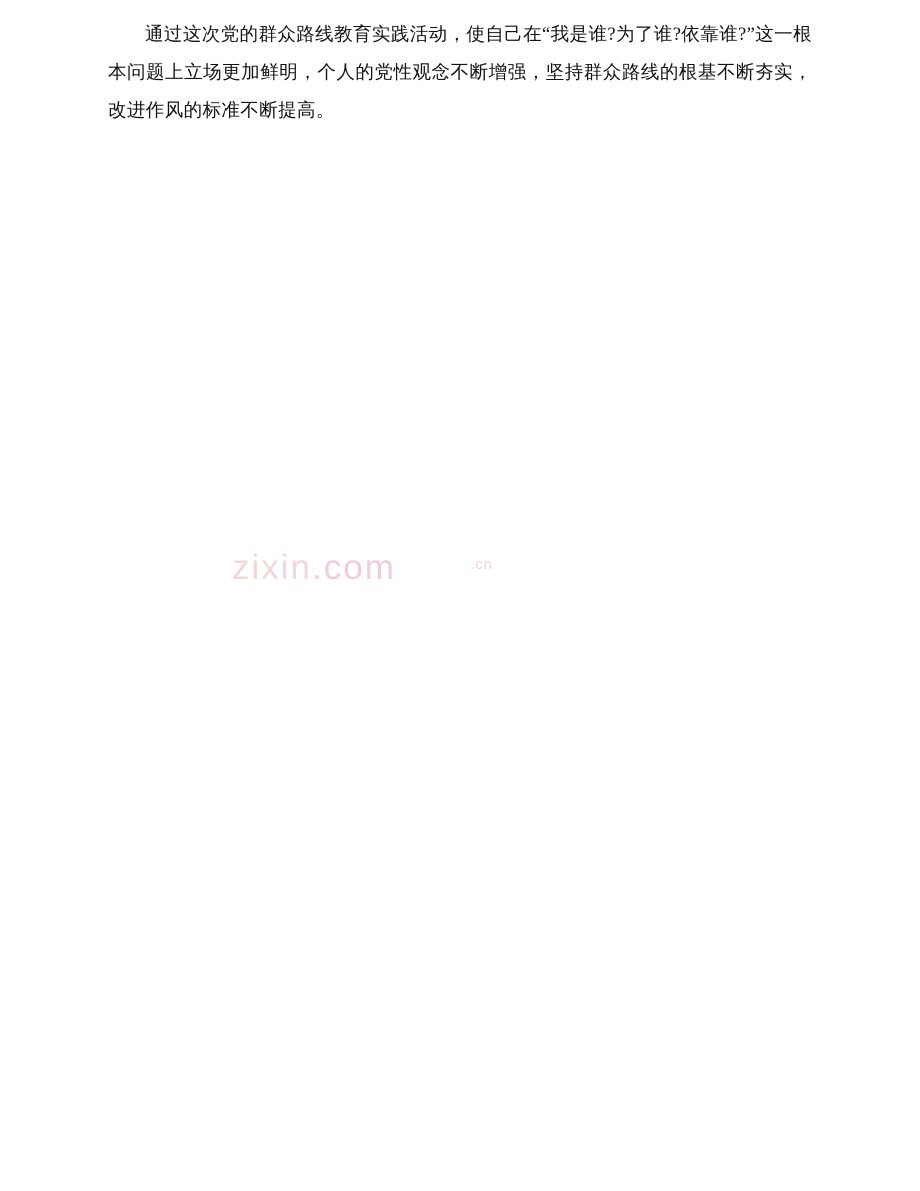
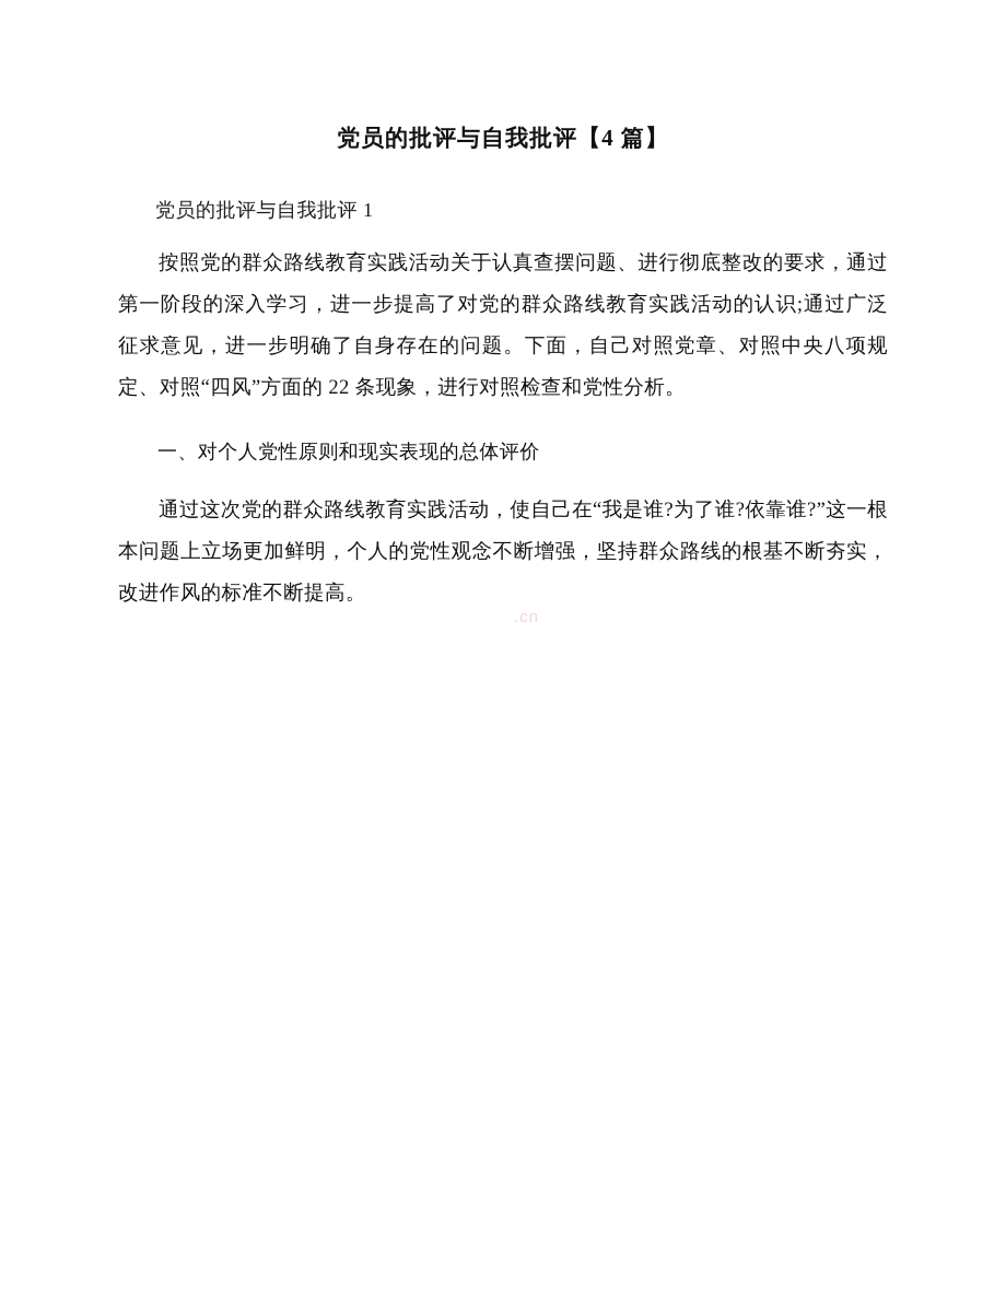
- zixin.com
  .cn
+ 党员的批评与自我批评【4 篇】
+ 党员的批评与自我批评 1
+ 按照党的群众路线教育实践活动关于认真查摆问题、进行彻底整改的要求，通过第一阶段的深入学习，进一步提高了对党的群众路线教育实践活动的认识;通过广泛征求意见，进一步明确了自身存在的问题。下面，自己对照党章、对照中央八项规定、对照“四风”方面的 22 条现象，进行对照检查和党性分析。
+ 一、对个人党性原则和现实表现的总体评价
  通过这次党的群众路线教育实践活动，使自己在“我是谁?为了谁?依靠谁?”这一根本问题上立场更加鲜明，个人的党性观念不断增强，坚持群众路线的根基不断夯实，改进作风的标准不断提高。
